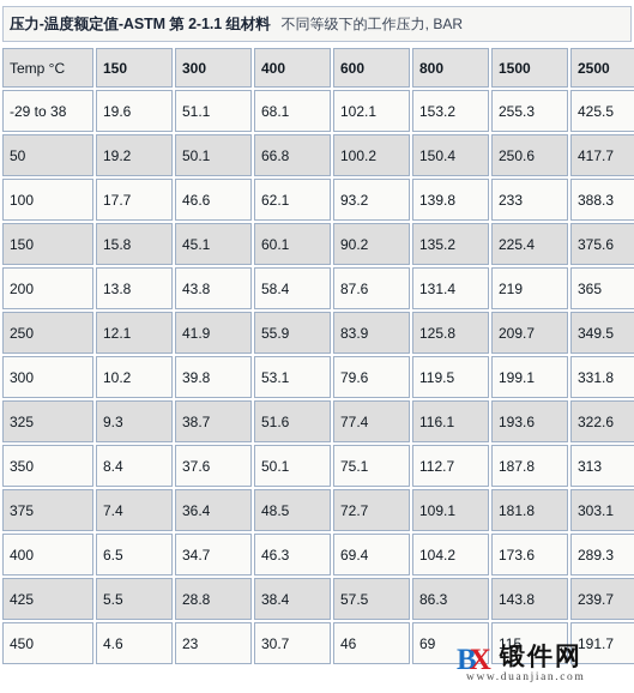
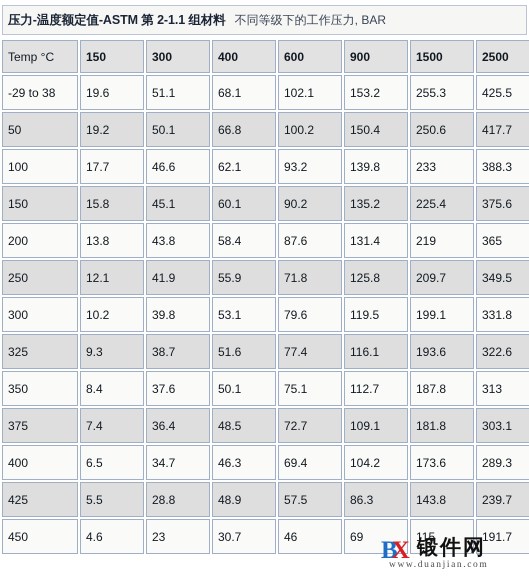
  压力-温度额定值-ASTM 第 2-1.1 组材料
  不同等级下的工作压力, BAR
- Temp °C	150	300	400	600	800	1500	2500
+ Temp °C	150	300	400	600	900	1500	2500
  -29 to 38	19.6	51.1	68.1	102.1	153.2	255.3	425.5
  50	19.2	50.1	66.8	100.2	150.4	250.6	417.7
  100	17.7	46.6	62.1	93.2	139.8	233	388.3
  150	15.8	45.1	60.1	90.2	135.2	225.4	375.6
  200	13.8	43.8	58.4	87.6	131.4	219	365
- 250	12.1	41.9	55.9	83.9	125.8	209.7	349.5
+ 250	12.1	41.9	55.9	71.8	125.8	209.7	349.5
  300	10.2	39.8	53.1	79.6	119.5	199.1	331.8
  325	9.3	38.7	51.6	77.4	116.1	193.6	322.6
  350	8.4	37.6	50.1	75.1	112.7	187.8	313
  375	7.4	36.4	48.5	72.7	109.1	181.8	303.1
  400	6.5	34.7	46.3	69.4	104.2	173.6	289.3
- 425	5.5	28.8	38.4	57.5	86.3	143.8	239.7
+ 425	5.5	28.8	48.9	57.5	86.3	143.8	239.7
  450	4.6	23	30.7	46	69	115	191.7
  BX
  锻件网
  www.duanjian.com
